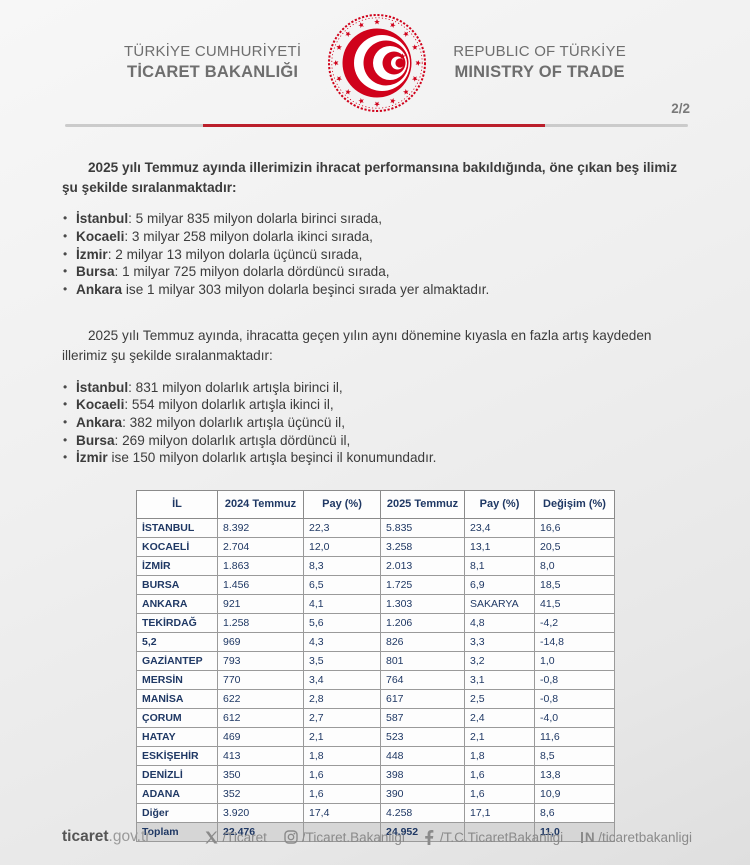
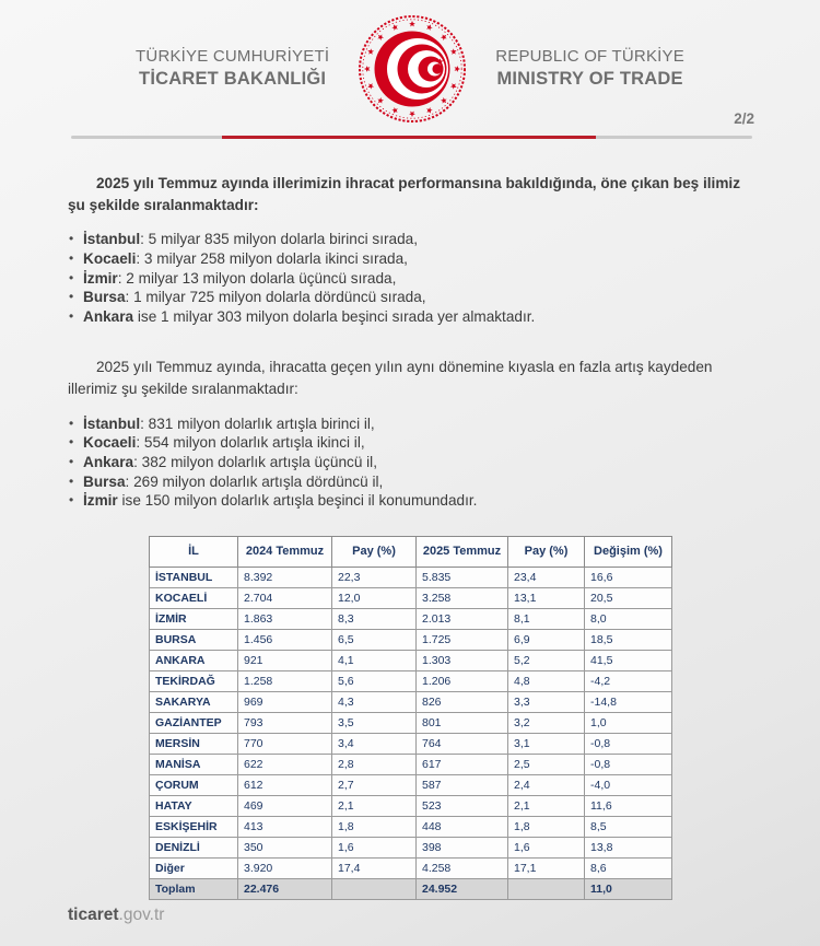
  TÜRKİYE CUMHURİYETİ
  TİCARET BAKANLIĞI
  REPUBLIC OF TÜRKİYE
  MINISTRY OF TRADE
  2/2
  2025 yılı Temmuz ayında illerimizin ihracat performansına bakıldığında, öne çıkan beş ilimiz şu şekilde sıralanmaktadır:
  İstanbul: 5 milyar 835 milyon dolarla birinci sırada,
  Kocaeli: 3 milyar 258 milyon dolarla ikinci sırada,
  İzmir: 2 milyar 13 milyon dolarla üçüncü sırada,
  Bursa: 1 milyar 725 milyon dolarla dördüncü sırada,
  Ankara ise 1 milyar 303 milyon dolarla beşinci sırada yer almaktadır.
  2025 yılı Temmuz ayında, ihracatta geçen yılın aynı dönemine kıyasla en fazla artış kaydeden illerimiz şu şekilde sıralanmaktadır:
  İstanbul: 831 milyon dolarlık artışla birinci il,
  Kocaeli: 554 milyon dolarlık artışla ikinci il,
  Ankara: 382 milyon dolarlık artışla üçüncü il,
  Bursa: 269 milyon dolarlık artışla dördüncü il,
  İzmir ise 150 milyon dolarlık artışla beşinci il konumundadır.
  İL	2024 Temmuz	Pay (%)	2025 Temmuz	Pay (%)	Değişim (%)
  İSTANBUL	8.392	22,3	5.835	23,4	16,6
  KOCAELİ	2.704	12,0	3.258	13,1	20,5
  İZMİR	1.863	8,3	2.013	8,1	8,0
  BURSA	1.456	6,5	1.725	6,9	18,5
- ANKARA	921	4,1	1.303	SAKARYA	41,5
+ ANKARA	921	4,1	1.303	5,2	41,5
  TEKİRDAĞ	1.258	5,6	1.206	4,8	-4,2
- 5,2	969	4,3	826	3,3	-14,8
+ SAKARYA	969	4,3	826	3,3	-14,8
  GAZİANTEP	793	3,5	801	3,2	1,0
  MERSİN	770	3,4	764	3,1	-0,8
  MANİSA	622	2,8	617	2,5	-0,8
  ÇORUM	612	2,7	587	2,4	-4,0
  HATAY	469	2,1	523	2,1	11,6
  ESKİŞEHİR	413	1,8	448	1,8	8,5
  DENİZLİ	350	1,6	398	1,6	13,8
- ADANA	352	1,6	390	1,6	10,9
  Diğer	3.920	17,4	4.258	17,1	8,6
  Toplam	22.476		24.952		11,0
  ticaret.gov.tr
- /Ticaret
- /Ticaret.Bakanligi
- /T.C.TicaretBakanligi
- N
- /ticaretbakanligi
